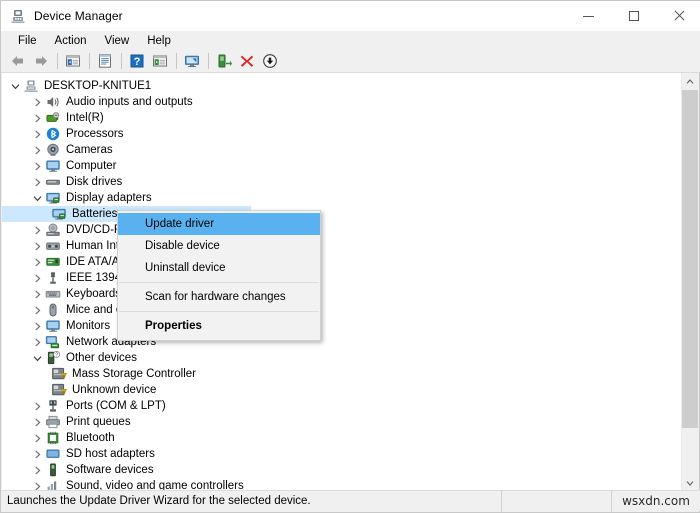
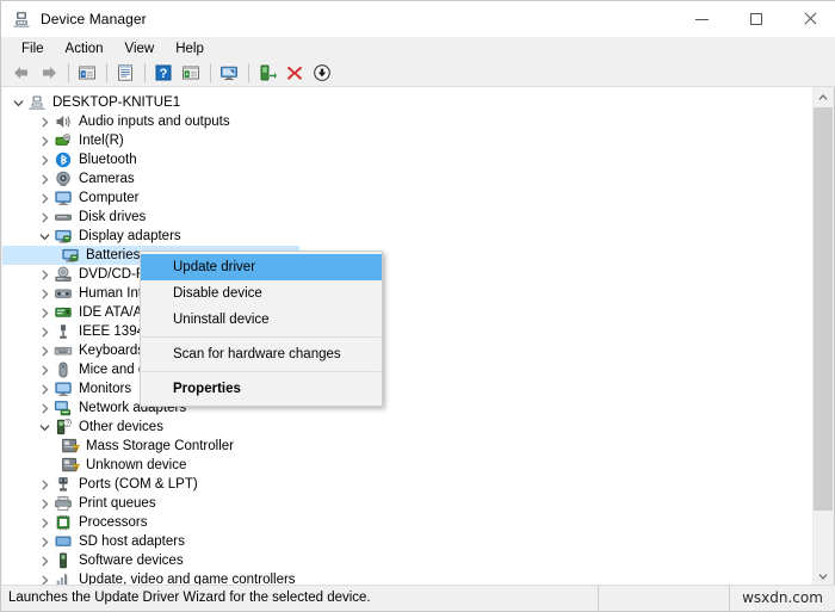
  Device Manager
  File
  Action
  View
  Help
  ?
  DESKTOP-KNITUE1
  Audio inputs and outputs
  Intel(R)
- Processors
+ Bluetooth
  Cameras
  Computer
  Disk drives
  Display adapters
  Batteries
  DVD/CD-
  Human In
  IDE ATA/A
  IEEE 139
  Keyboard
  Mice and
  Monitors
  Network adapters
  Other devices
  Mass Storage Controller
  Unknown device
  Ports (COM & LPT)
  Print queues
- Bluetooth
+ Processors
  SD host adapters
  Software devices
- Sound, video and game controllers
+ Update, video and game controllers
  Update driver
  Disable device
  Uninstall device
  Scan for hardware changes
  Properties
  Launches the Update Driver Wizard for the selected device.
  wsxdn.com
